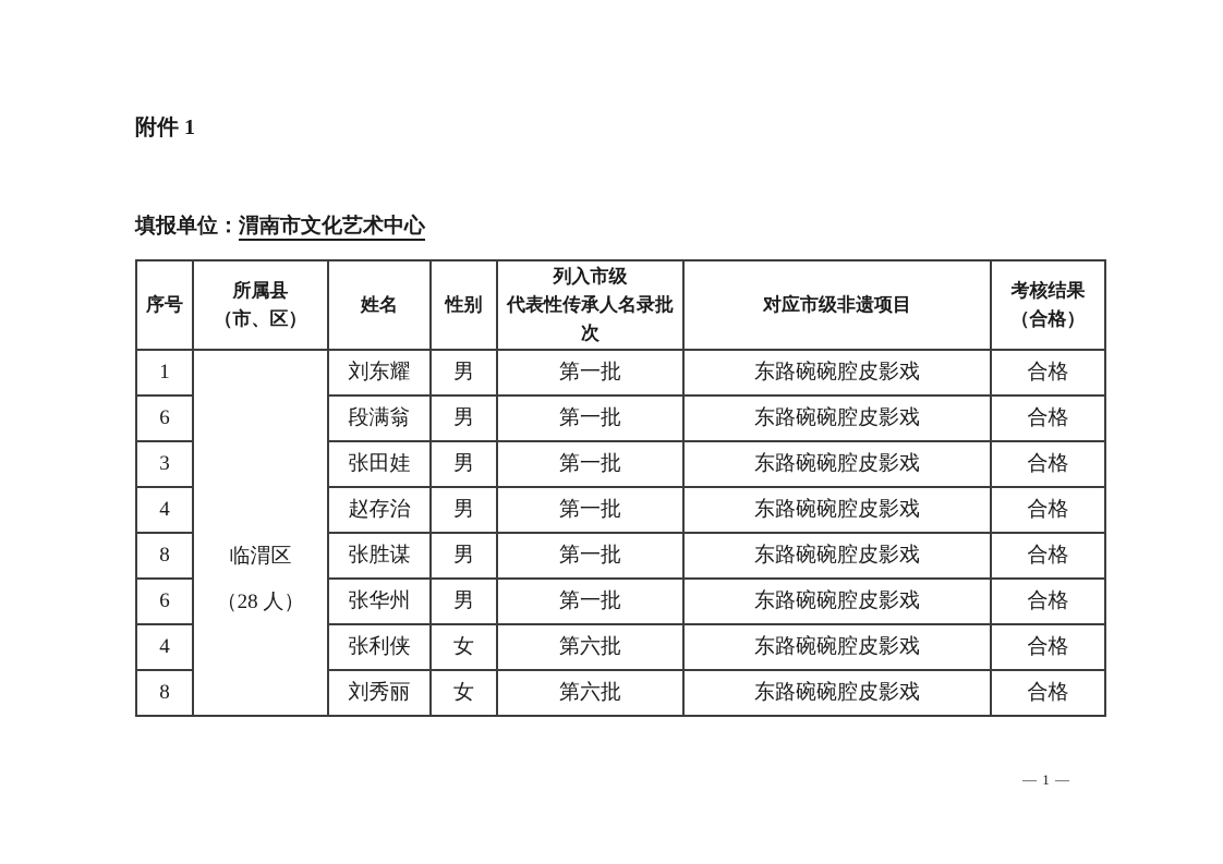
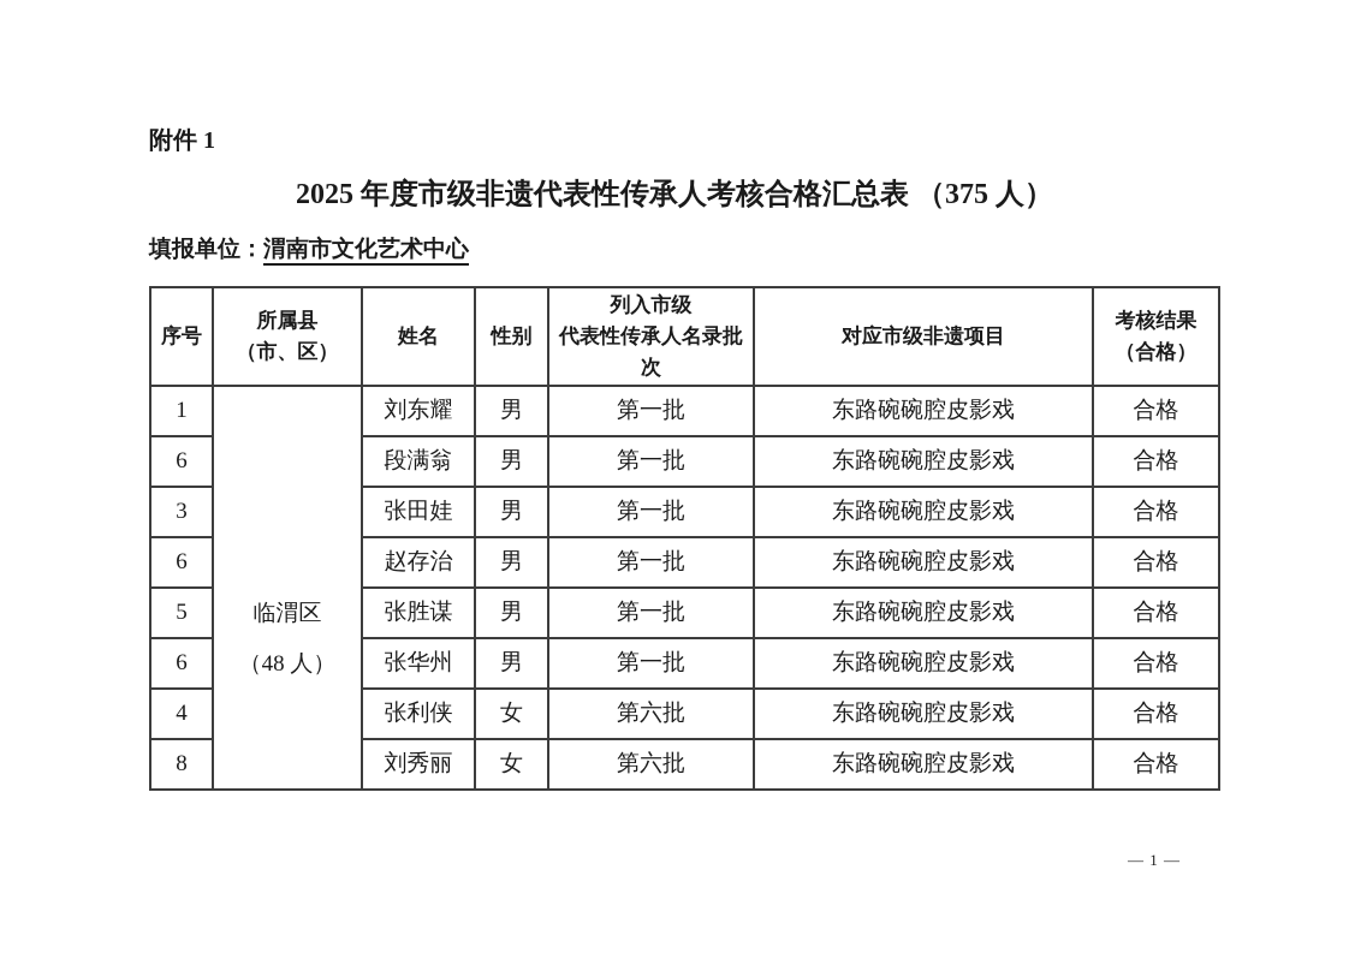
  附件 1
+ 2025 年度市级非遗代表性传承人考核合格汇总表 （375 人）
  填报单位：渭南市文化艺术中心
  序号	所属县 （市、区）	姓名	性别	列入市级 代表性传承人名录批次	对应市级非遗项目	考核结果 （合格）
- 1	临渭区 （28 人）	刘东耀	男	第一批	东路碗碗腔皮影戏	合格
+ 1	临渭区 （48 人）	刘东耀	男	第一批	东路碗碗腔皮影戏	合格
  6	段满翁	男	第一批	东路碗碗腔皮影戏	合格
  3	张田娃	男	第一批	东路碗碗腔皮影戏	合格
- 4	赵存治	男	第一批	东路碗碗腔皮影戏	合格
+ 6	赵存治	男	第一批	东路碗碗腔皮影戏	合格
- 8	张胜谋	男	第一批	东路碗碗腔皮影戏	合格
+ 5	张胜谋	男	第一批	东路碗碗腔皮影戏	合格
  6	张华州	男	第一批	东路碗碗腔皮影戏	合格
  4	张利侠	女	第六批	东路碗碗腔皮影戏	合格
  8	刘秀丽	女	第六批	东路碗碗腔皮影戏	合格
  — 1 —
